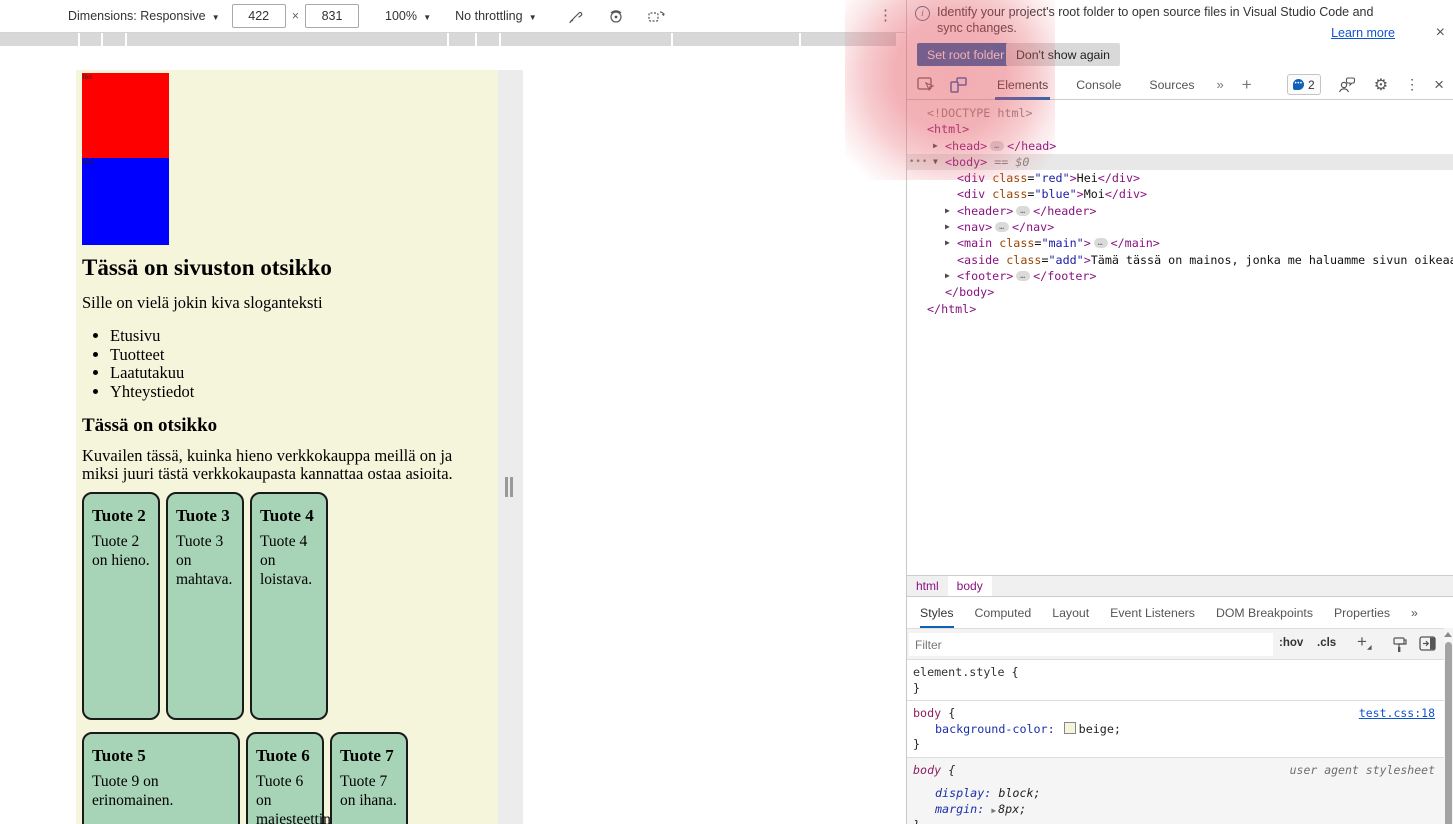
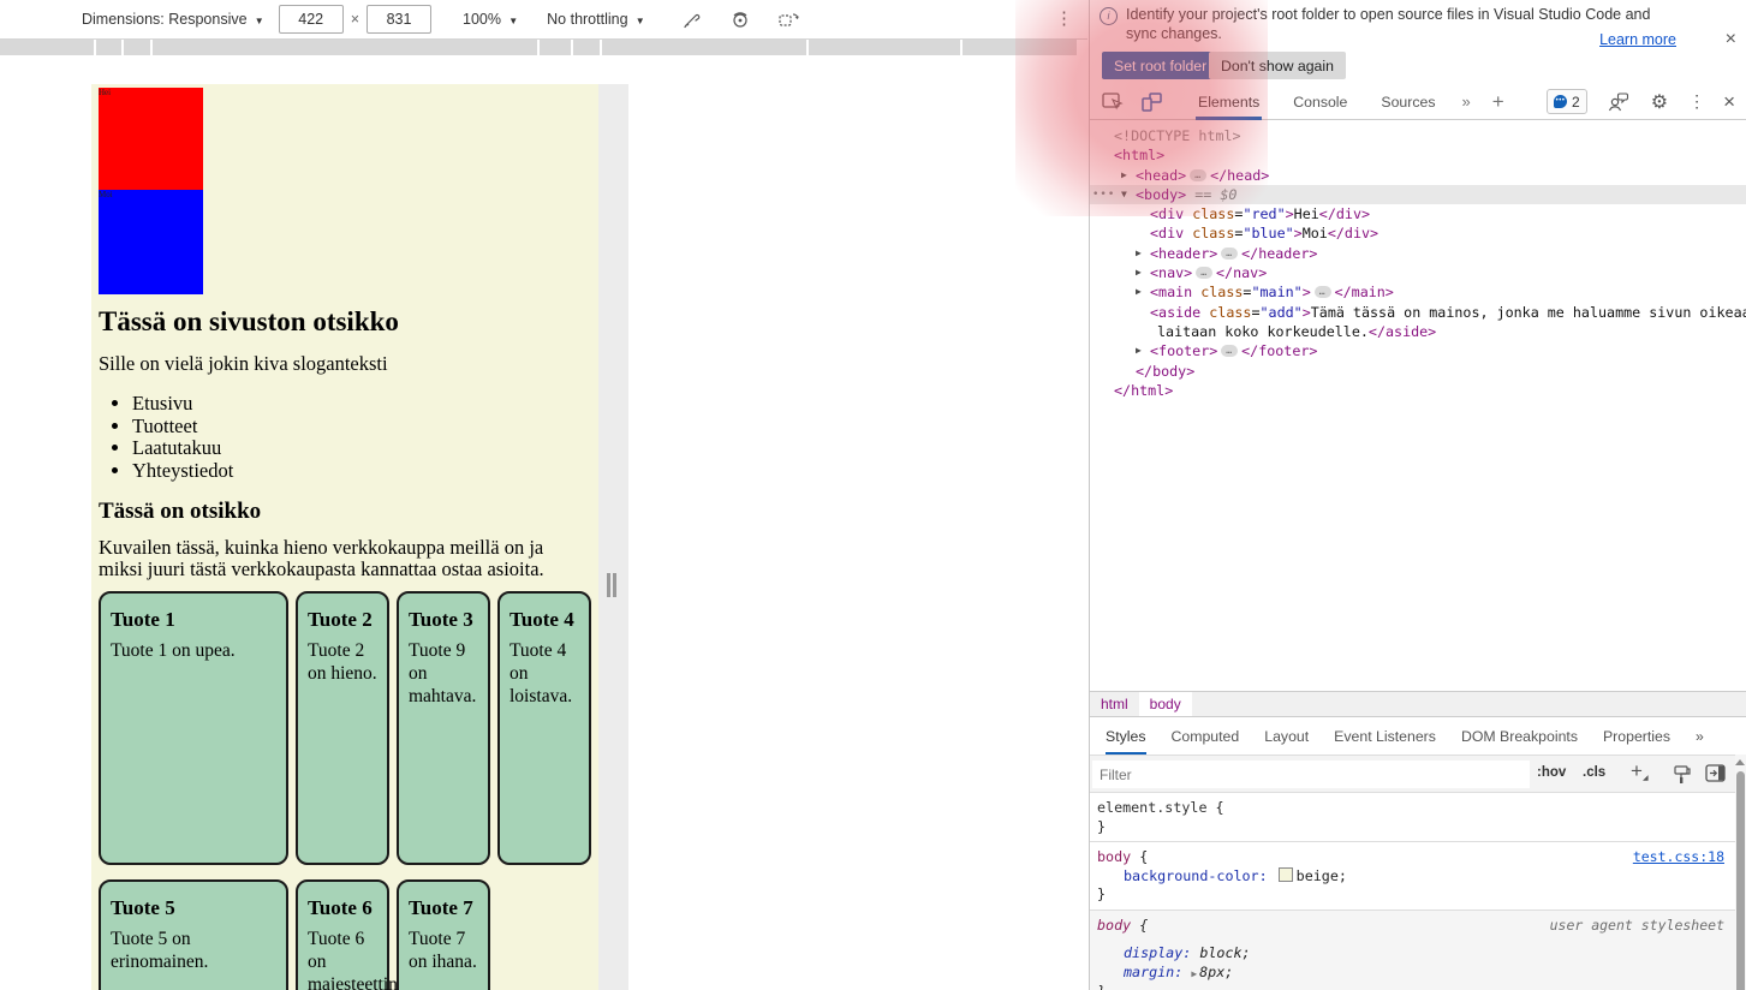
  Dimensions: Responsive ▼
  422
  ×
  831
  100% ▼
  No throttling ▼
  Hei
  Moi
  Tässä on sivuston otsikko
  Sille on vielä jokin kiva sloganteksti
  Etusivu
  Tuotteet
  Laatutakuu
  Yhteystiedot
  Tässä on otsikko
  Kuvailen tässä, kuinka hieno verkkokauppa meillä on ja miksi juuri tästä verkkokaupasta kannattaa ostaa asioita.
+ Tuote 1
+ Tuote 1 on upea.
  Tuote 2
  Tuote 2 on hieno.
  Tuote 3
- Tuote 3 on mahtava.
+ Tuote 9 on mahtava.
  Tuote 4
  Tuote 4 on loistava.
  Tuote 5
- Tuote 9 on erinomainen.
+ Tuote 5 on erinomainen.
  Tuote 6
  Tuote 6 on majesteettin
  Tuote 7
  Tuote 7 on ihana.
  Learn more
  ×
  Console
  Sources
  »
  +
  2
  ⚙
  ⋮
  ×
  <div class="blue">Moi</div>
  ▶
  <header> … </header>
  ▶
  <nav> … </nav>
  ▶
  <main class="main"> … </main>
  <aside class="add">Tämä tässä on mainos, jonka me haluamme sivun oikea
+ laitaan koko korkeudelle.</aside>
  ▶
  <footer> … </footer>
  </body>
  </html>
  html
  body
  Styles
  Computed
  Layout
  Event Listeners
  DOM Breakpoints
  Properties
  »
  Filter
  :hov
  .cls
  +
  element.style {
  }
  test.css:18
  body {
  background-color: beige;
  }
  user agent stylesheet
  body {
  display: block;
  margin: ▶ 8px;
